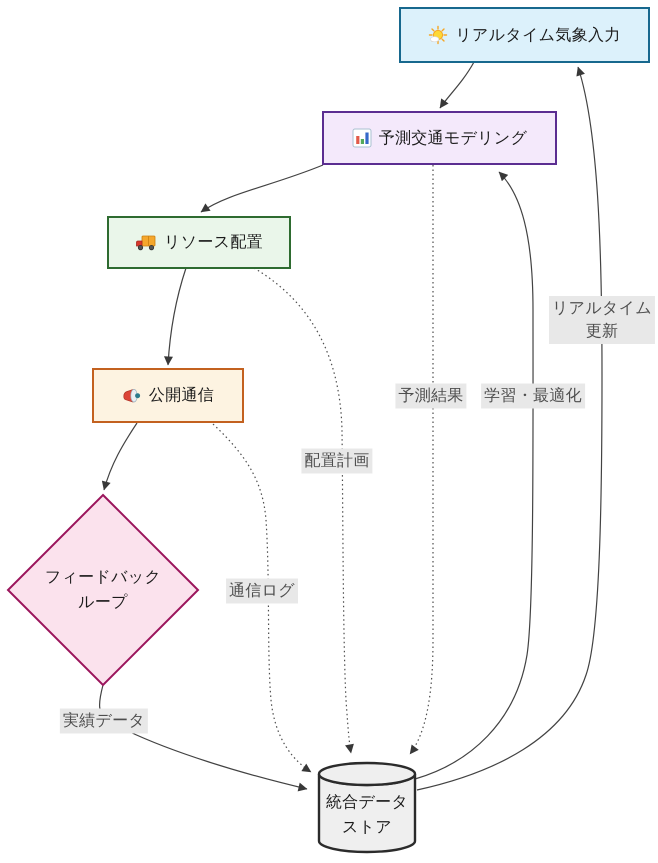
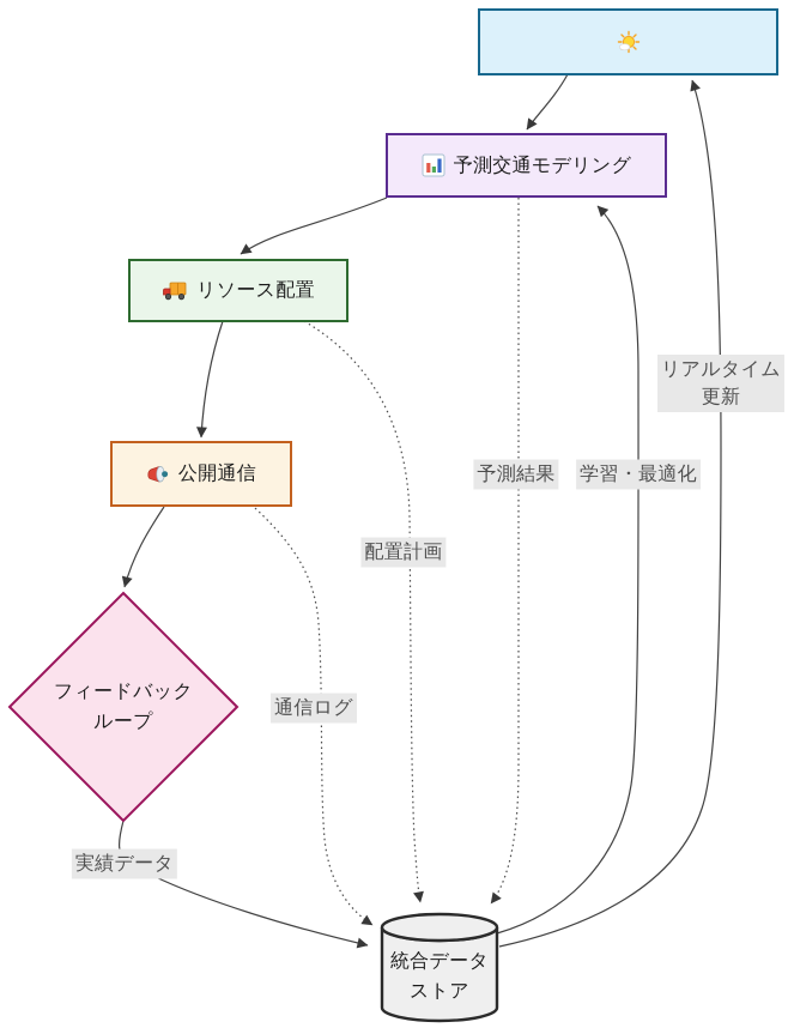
- リアルタイム気象入力
  予測交通モデリング
  リソース配置
  公開通信
  フィードバック
  ループ
  統合データ
  ストア
  リアルタイム
  更新
  学習・最適化
  予測結果
  配置計画
  通信ログ
  実績データ
